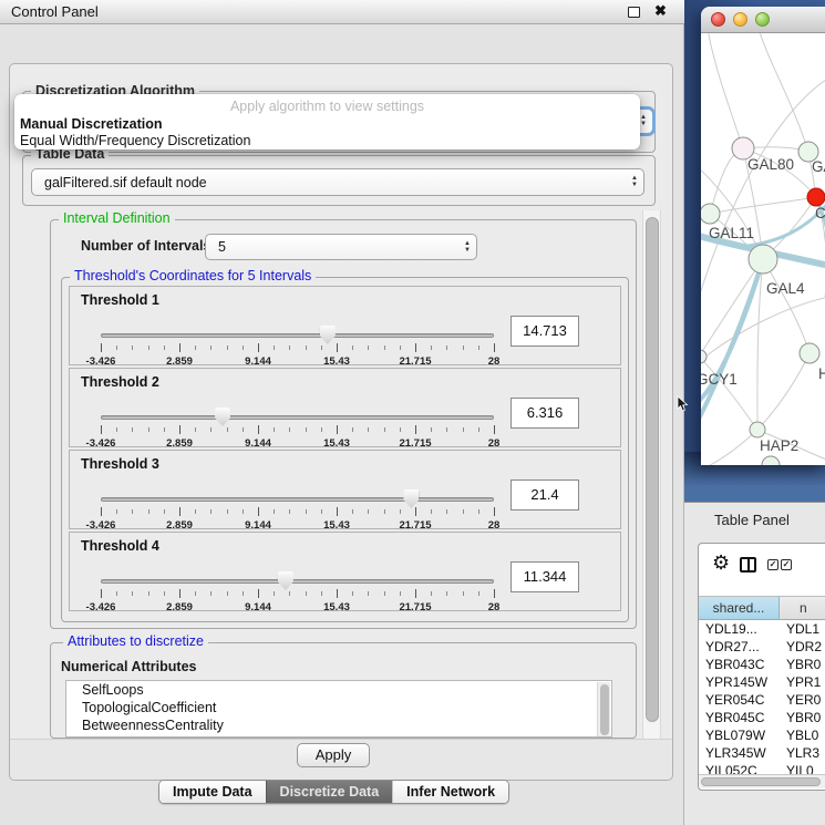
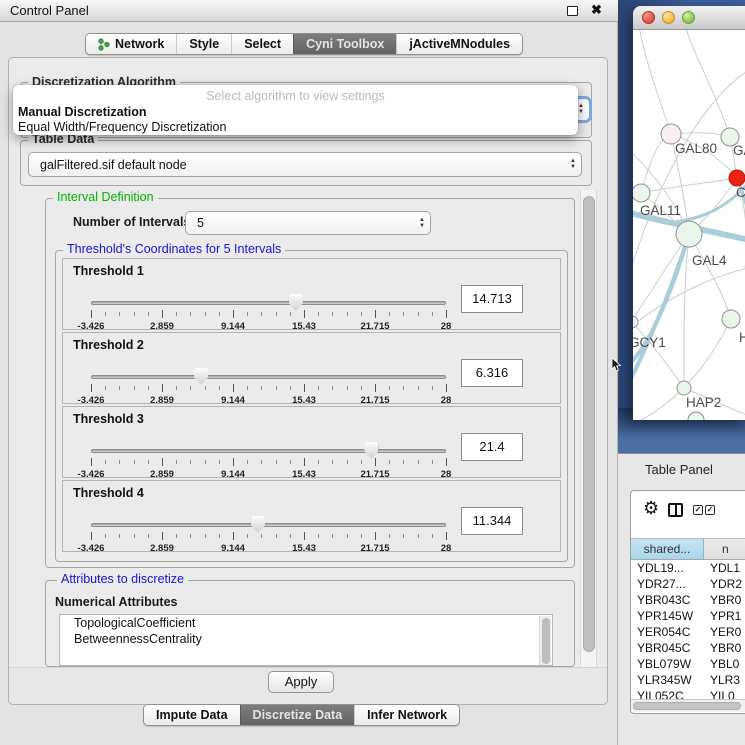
  Control Panel
  ✖
+ Network
+ Style
+ Select
+ Cyni Toolbox
+ jActiveMNodules
  Discretization Algorithm
- Apply algorithm to view settings
+ Select algorithm to view settings
  Manual Discretization
  Equal Width/Frequency Discretization
  Table Data
  galFiltered.sif default node
  Interval Definition
  Number of Interval
  5
  Threshold's Coordinates for 5 Intervals
  Threshold 1
  -3.426
  2.859
  9.144
  15.43
  21.715
  28
  14.713
  Threshold 2
  -3.426
  2.859
  9.144
  15.43
  21.715
  28
  6.316
  Threshold 3
  -3.426
  2.859
  9.144
  15.43
  21.715
  28
  21.4
  Threshold 4
  -3.426
  2.859
  9.144
  15.43
  21.715
  28
  11.344
  Attributes to discretize
  Numerical Attributes
- SelfLoops
  TopologicalCoefficient
  BetweennessCentrality
  Apply
  Impute Data
  Discretize Data
  Infer Network
  GAL80
  C
  GAL11
  GAL4
  GCY1
  H
  HAP2
  Table Panel
  ⚙
  ✓
  ✓
  shared...
  n
  YDL19...
  YDL1
  YDR27...
  YDR2
  YBR043C
  YBR0
  YPR145W
  YPR1
  YER054C
  YER0
  YBR045C
  YBR0
  YBL079W
  YBL0
  YLR345W
  YLR3
  YIL052C
  YIL0
